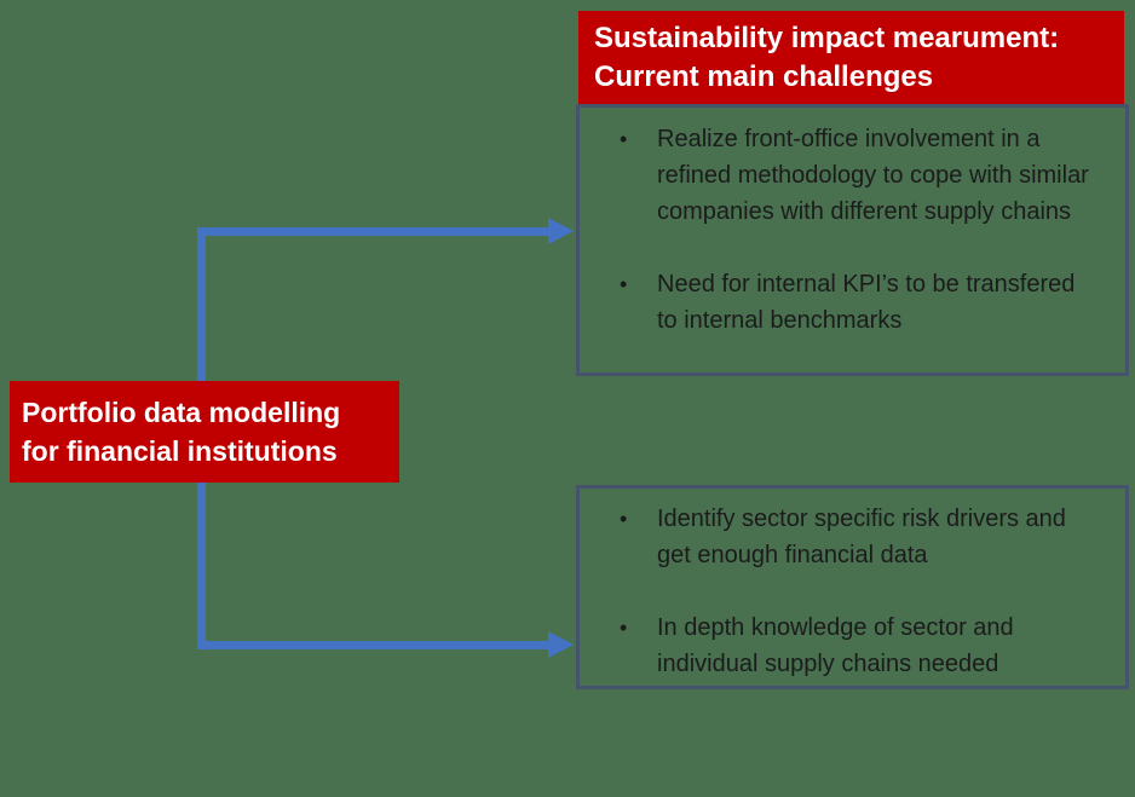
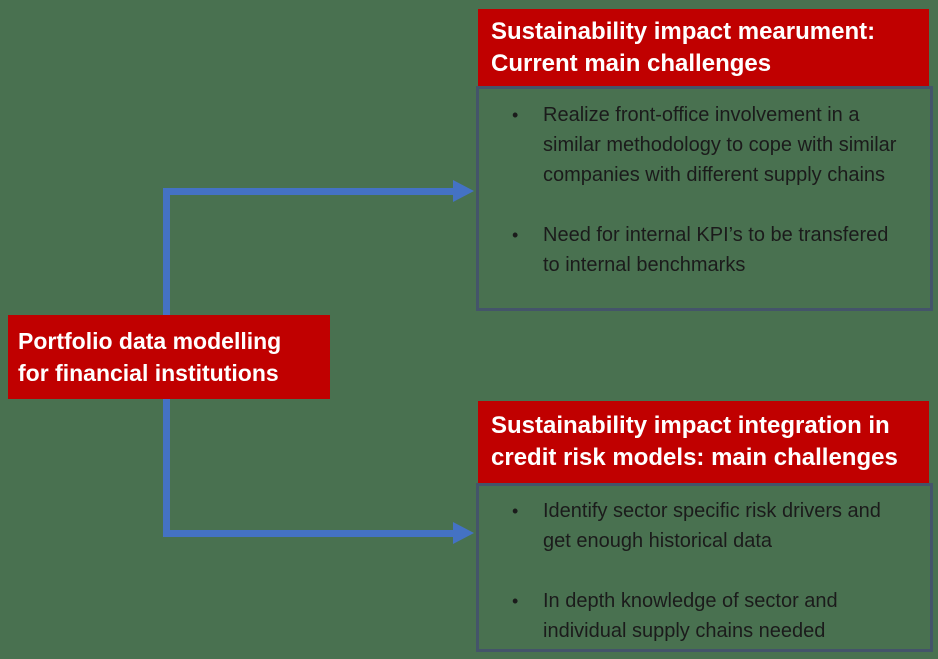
  Portfolio data modelling
  for financial institutions
  Sustainability impact mearument:
  Current main challenges
  •
- Realize front-office involvement in a refined methodology to cope with similar companies with different supply chains
+ Realize front-office involvement in a similar methodology to cope with similar companies with different supply chains
  •
  Need for internal KPI’s to be transfered to internal benchmarks
+ Sustainability impact integration in
+ credit risk models: main challenges
  •
- Identify sector specific risk drivers and get enough financial data
+ Identify sector specific risk drivers and get enough historical data
  •
  In depth knowledge of sector and individual supply chains needed
